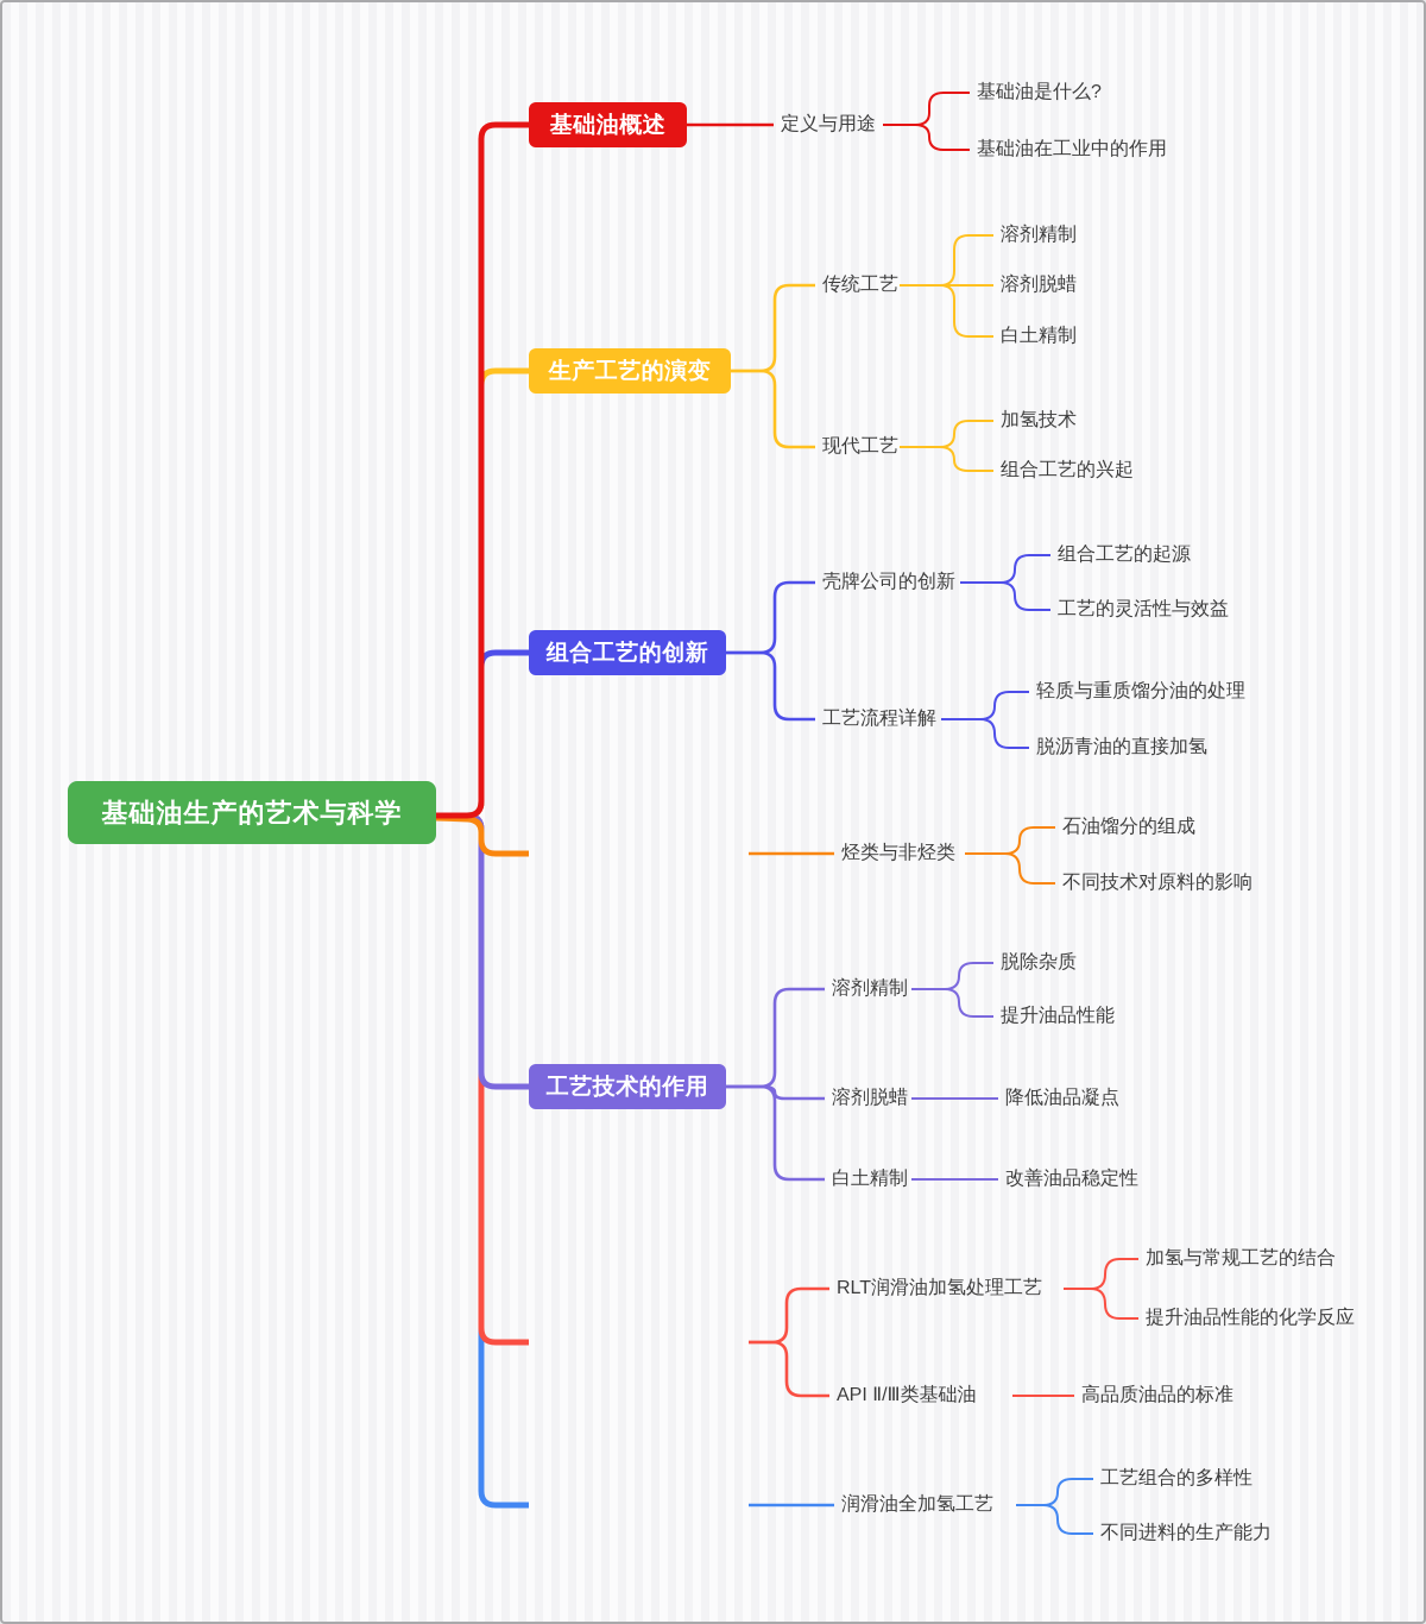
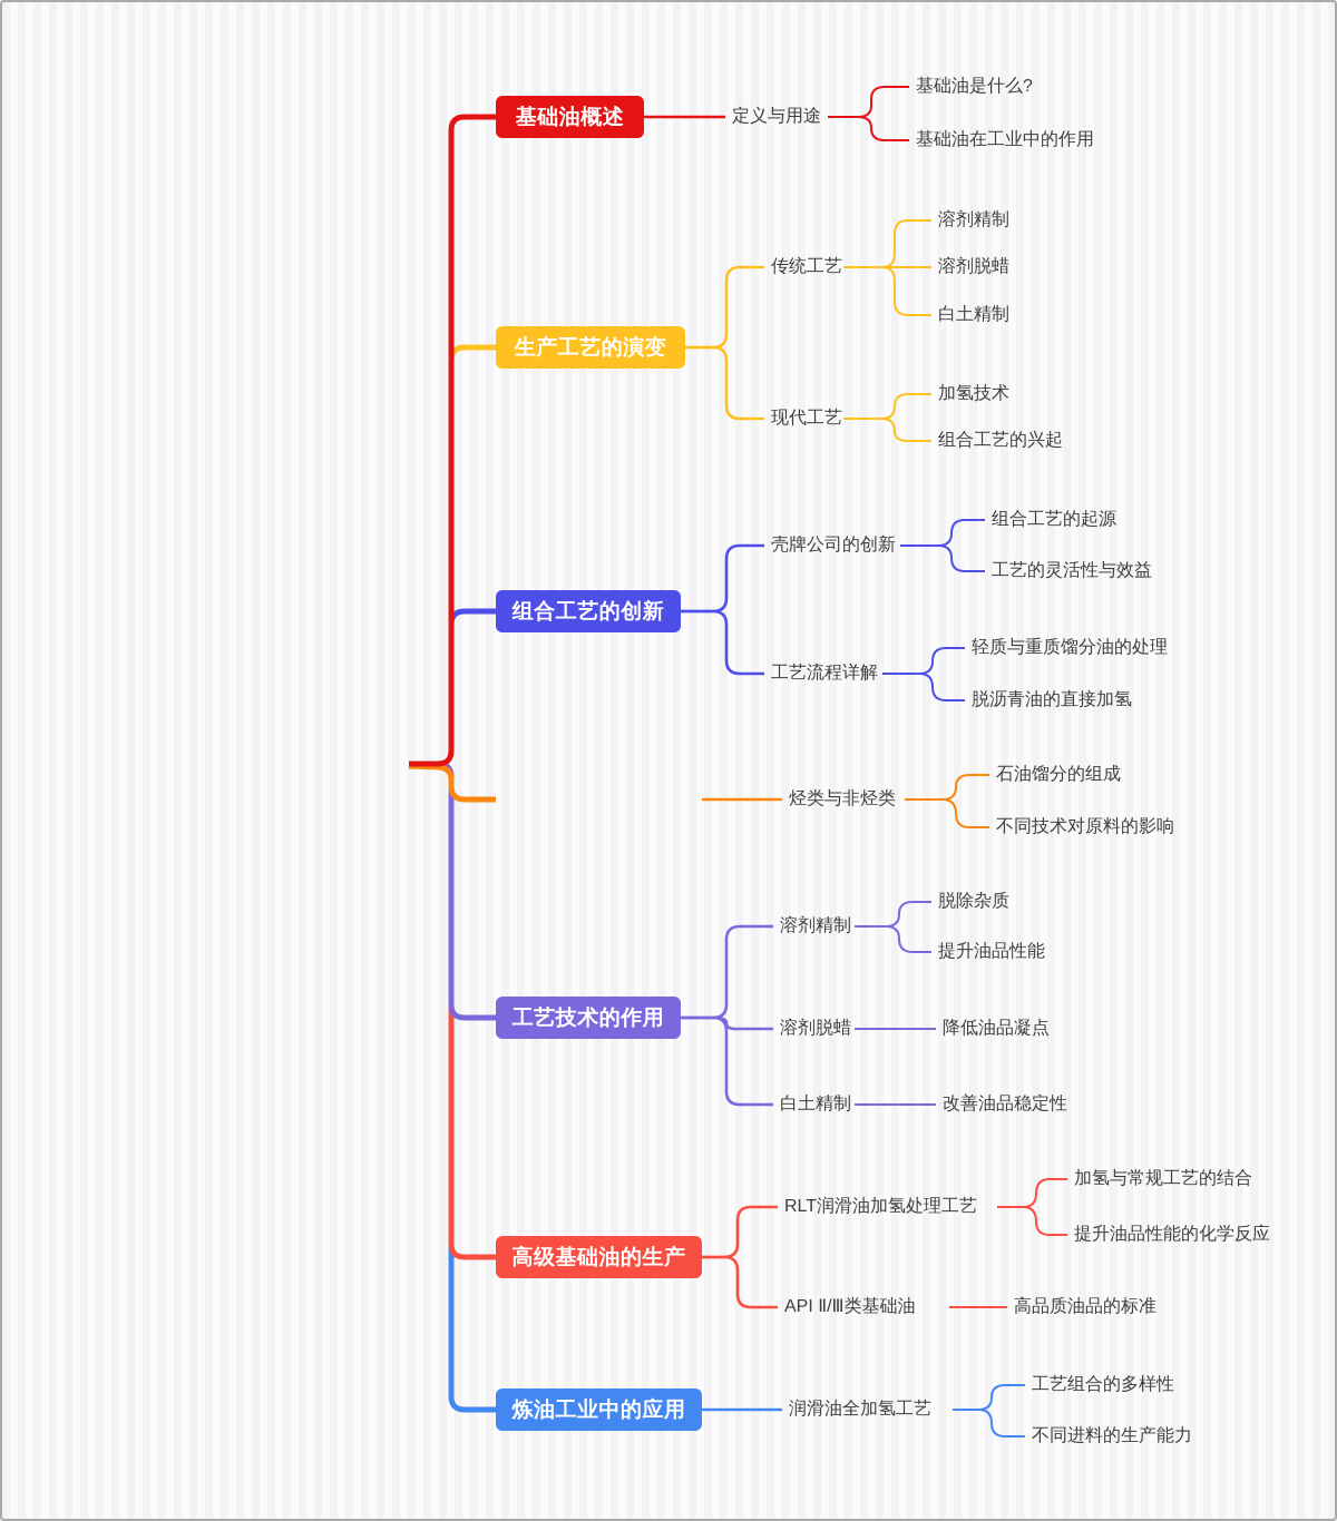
- 基础油生产的艺术与科学
  基础油概述
  生产工艺的演变
  组合工艺的创新
  工艺技术的作用
+ 高级基础油的生产
+ 炼油工业中的应用
  定义与用途
  传统工艺
  现代工艺
  壳牌公司的创新
  工艺流程详解
  烃类与非烃类
  溶剂精制
  溶剂脱蜡
  白土精制
  RLT润滑油加氢处理工艺
  API Ⅱ/Ⅲ类基础油
  润滑油全加氢工艺
  基础油是什么?
  基础油在工业中的作用
  溶剂精制
  溶剂脱蜡
  白土精制
  加氢技术
  组合工艺的兴起
  组合工艺的起源
  工艺的灵活性与效益
  轻质与重质馏分油的处理
  脱沥青油的直接加氢
  石油馏分的组成
  不同技术对原料的影响
  脱除杂质
  提升油品性能
  降低油品凝点
  改善油品稳定性
  加氢与常规工艺的结合
  提升油品性能的化学反应
  高品质油品的标准
  工艺组合的多样性
  不同进料的生产能力
